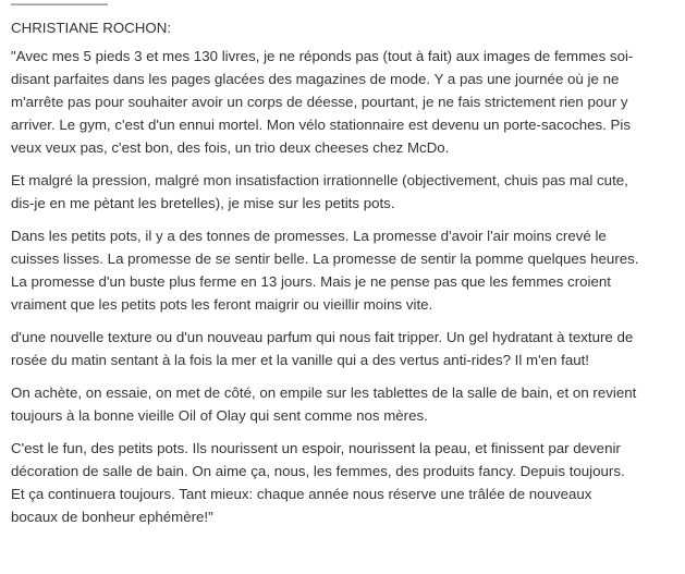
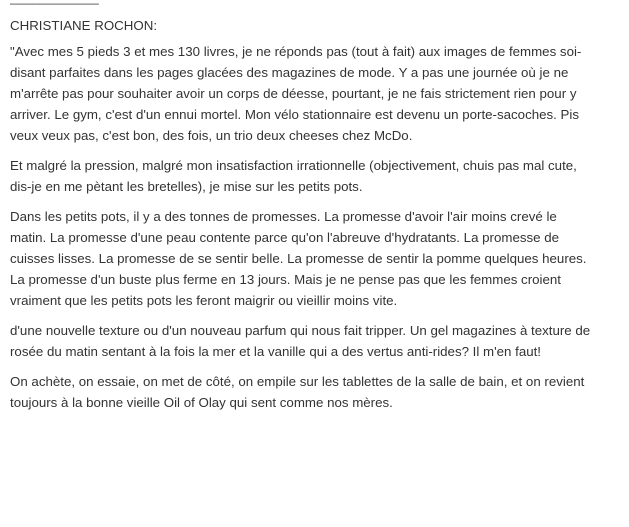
  CHRISTIANE ROCHON:
  "Avec mes 5 pieds 3 et mes 130 livres, je ne réponds pas (tout à fait) aux images de femmes soi-
  disant parfaites dans les pages glacées des magazines de mode. Y a pas une journée où je ne
  m'arrête pas pour souhaiter avoir un corps de déesse, pourtant, je ne fais strictement rien pour y
  arriver. Le gym, c'est d'un ennui mortel. Mon vélo stationnaire est devenu un porte-sacoches. Pis
  veux veux pas, c'est bon, des fois, un trio deux cheeses chez McDo.
  Et malgré la pression, malgré mon insatisfaction irrationnelle (objectivement, chuis pas mal cute,
  dis-je en me pètant les bretelles), je mise sur les petits pots.
  Dans les petits pots, il y a des tonnes de promesses. La promesse d'avoir l'air moins crevé le
+ matin. La promesse d'une peau contente parce qu'on l'abreuve d'hydratants. La promesse de
  cuisses lisses. La promesse de se sentir belle. La promesse de sentir la pomme quelques heures.
  La promesse d'un buste plus ferme en 13 jours. Mais je ne pense pas que les femmes croient
  vraiment que les petits pots les feront maigrir ou vieillir moins vite.
- d'une nouvelle texture ou d'un nouveau parfum qui nous fait tripper. Un gel hydratant à texture de
+ d'une nouvelle texture ou d'un nouveau parfum qui nous fait tripper. Un gel magazines à texture de
  rosée du matin sentant à la fois la mer et la vanille qui a des vertus anti-rides? Il m'en faut!
  On achète, on essaie, on met de côté, on empile sur les tablettes de la salle de bain, et on revient
  toujours à la bonne vieille Oil of Olay qui sent comme nos mères.
- C'est le fun, des petits pots. Ils nourissent un espoir, nourissent la peau, et finissent par devenir
- décoration de salle de bain. On aime ça, nous, les femmes, des produits fancy. Depuis toujours.
- Et ça continuera toujours. Tant mieux: chaque année nous réserve une trâlée de nouveaux
- bocaux de bonheur ephémère!"
